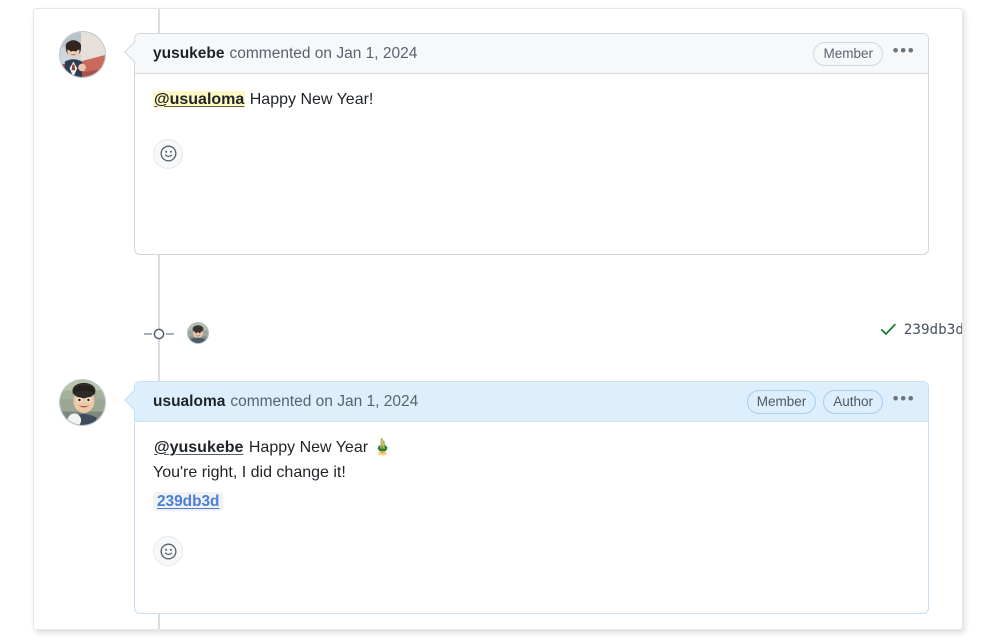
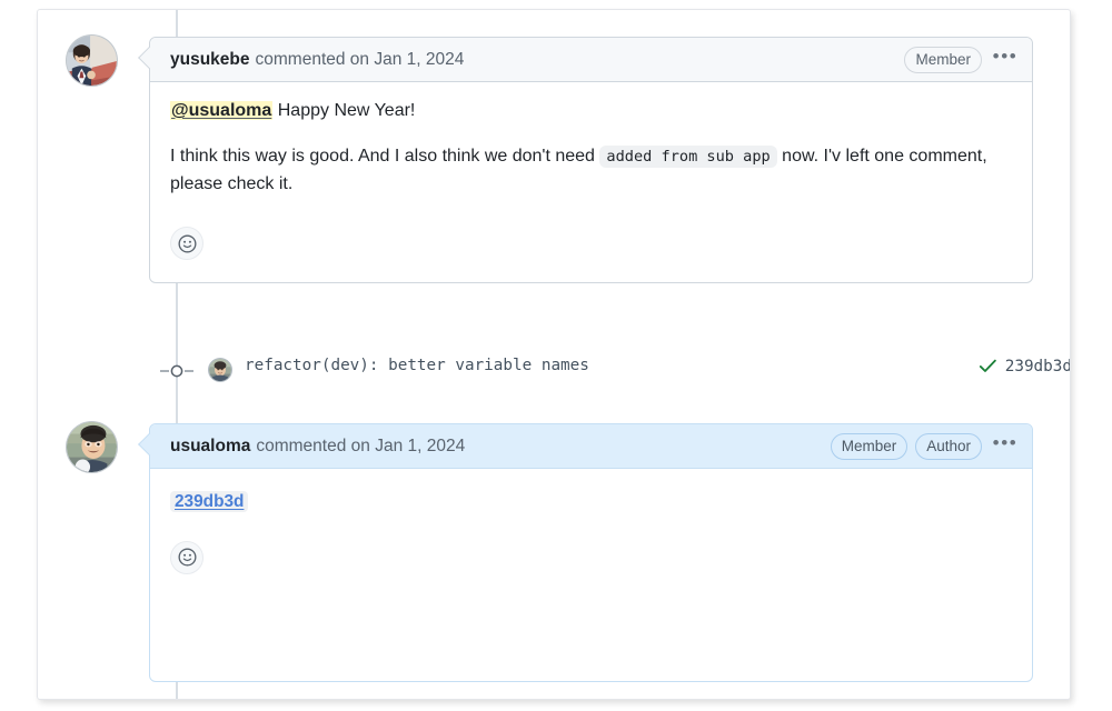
  yusukebe
  commented on Jan 1, 2024
  Member
  •••
  @usualoma Happy New Year!
+ I think this way is good. And I also think we don't need added from sub app now. I'v left one comment, please check it.
+ refactor(dev): better variable names
  239db3d
  usualoma
  commented on Jan 1, 2024
  Member
  Author
  •••
- @yusukebe Happy New Year 🎍
- You're right, I did change it!
  239db3d
